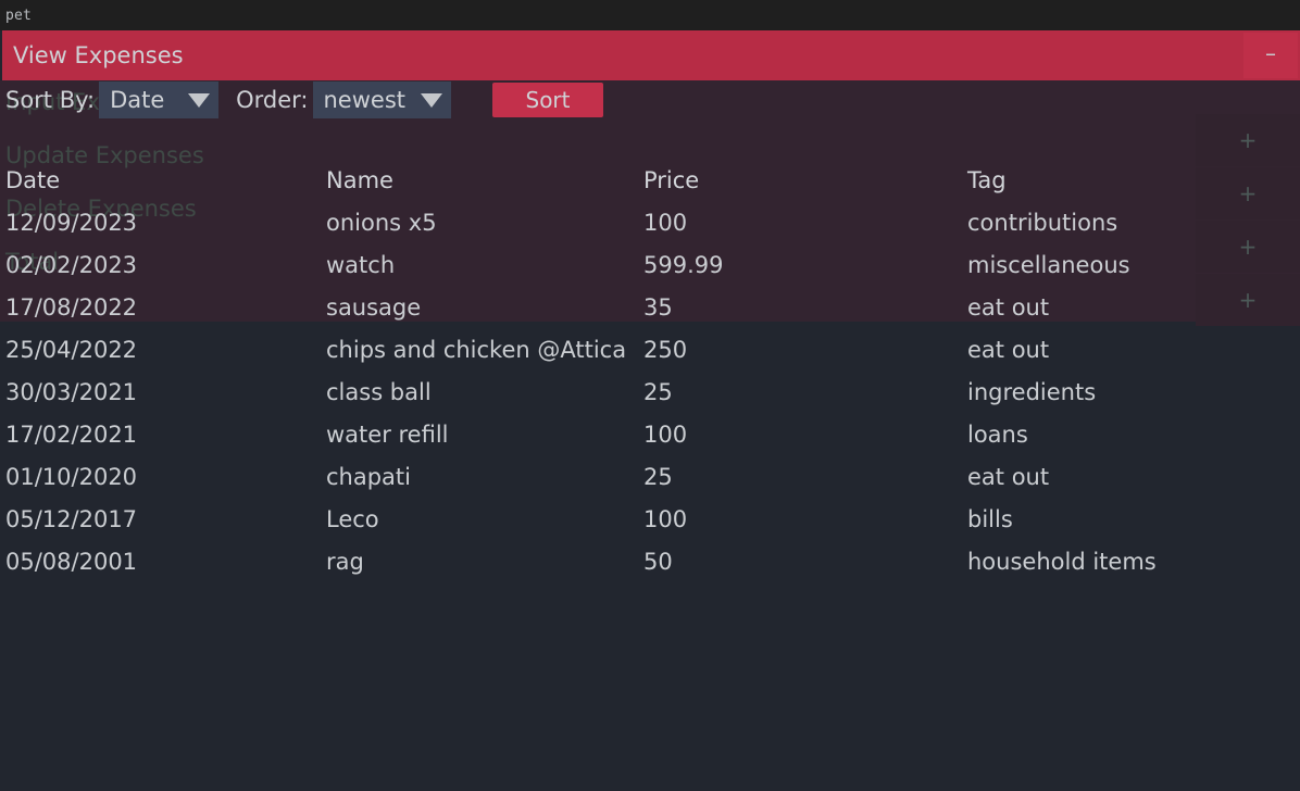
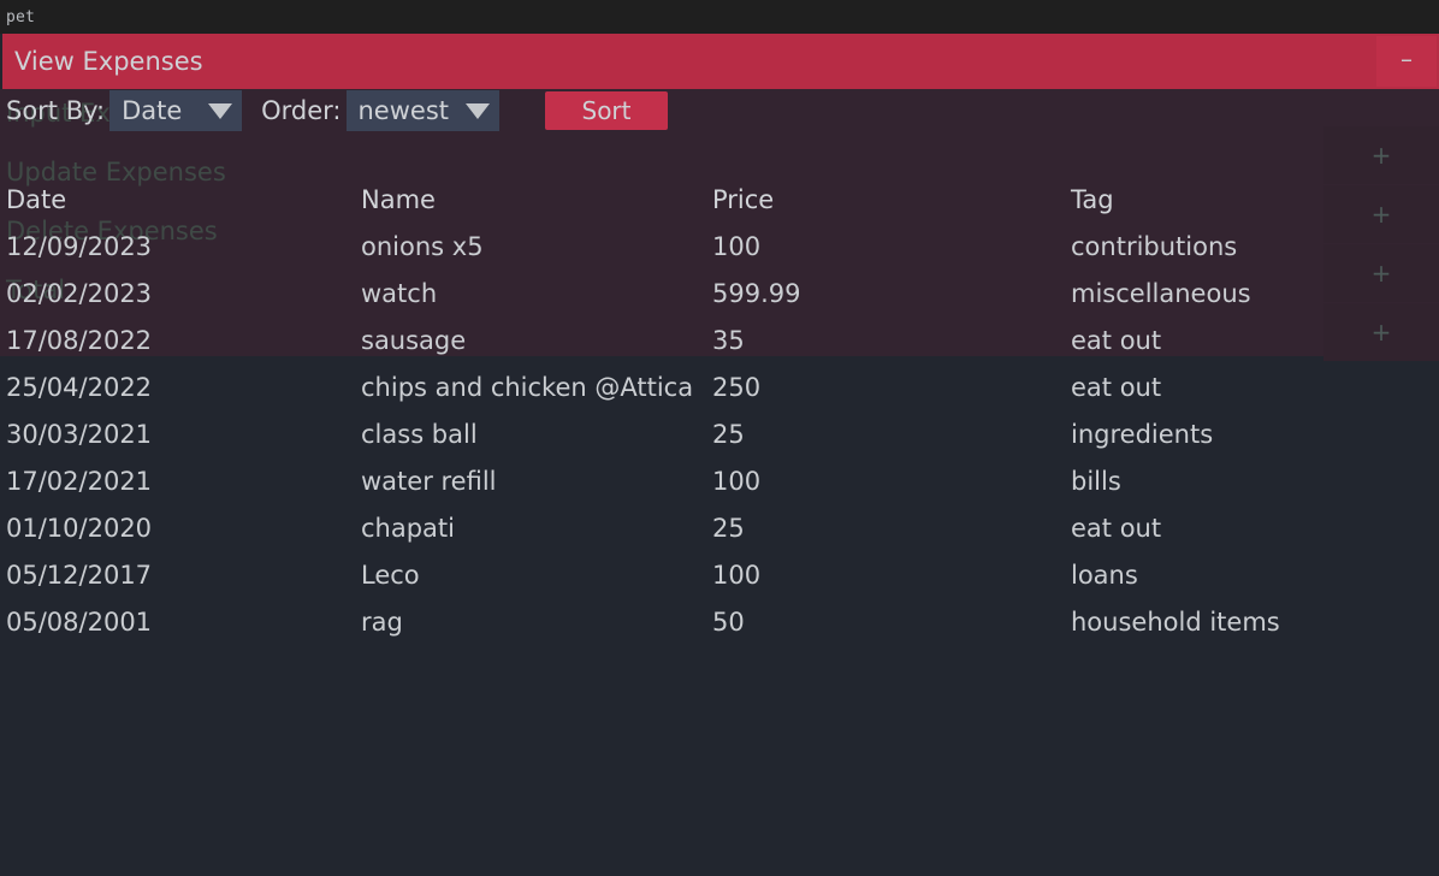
  pet
  Update Expenses
  Delete Expenses
  Total
  +
  +
  +
  +
  View Expenses
  –
  Sort By:
  Date
  Order:
  newest
  Sort
  Date
  Name
  Price
  Tag
  12/09/2023
  onions x5
  100
  contributions
  02/02/2023
  watch
  599.99
  miscellaneous
  17/08/2022
  sausage
  35
  eat out
  25/04/2022
  chips and chicken @Attica
  250
  eat out
  30/03/2021
  class ball
  25
  ingredients
  17/02/2021
  water refill
  100
- loans
+ bills
  01/10/2020
  chapati
  25
  eat out
  05/12/2017
  Leco
  100
- bills
+ loans
  05/08/2001
  rag
  50
  household items
